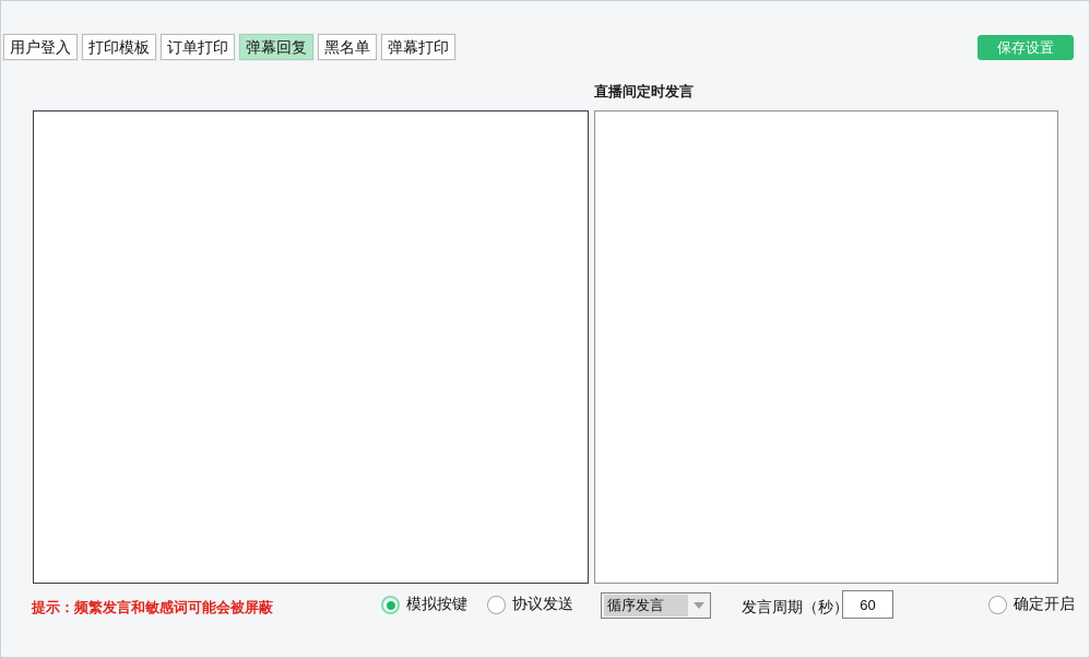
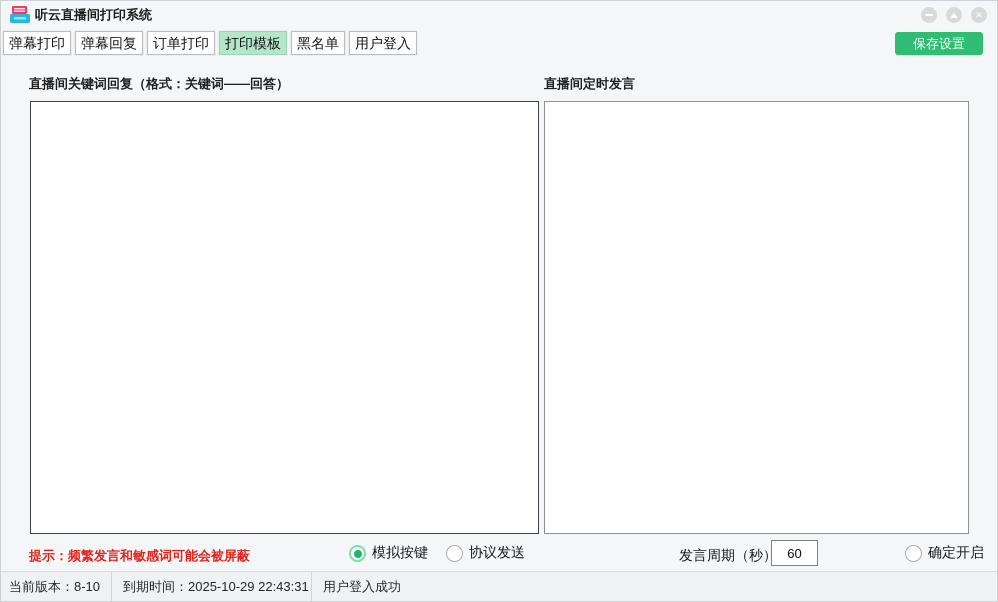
+ 听云直播间打印系统
+ ✕
- 用户登入
+ 弹幕打印
- 打印模板
+ 弹幕回复
  订单打印
- 弹幕回复
+ 打印模板
  黑名单
- 弹幕打印
+ 用户登入
  保存设置
+ 直播间关键词回复（格式：关键词——回答）
  直播间定时发言
  提示：频繁发言和敏感词可能会被屏蔽
  模拟按键
  协议发送
- 循序发言
  发言周期（秒）
  60
  确定开启
+ 当前版本：8-10
+ 到期时间：2025-10-29 22:43:31
+ 用户登入成功
